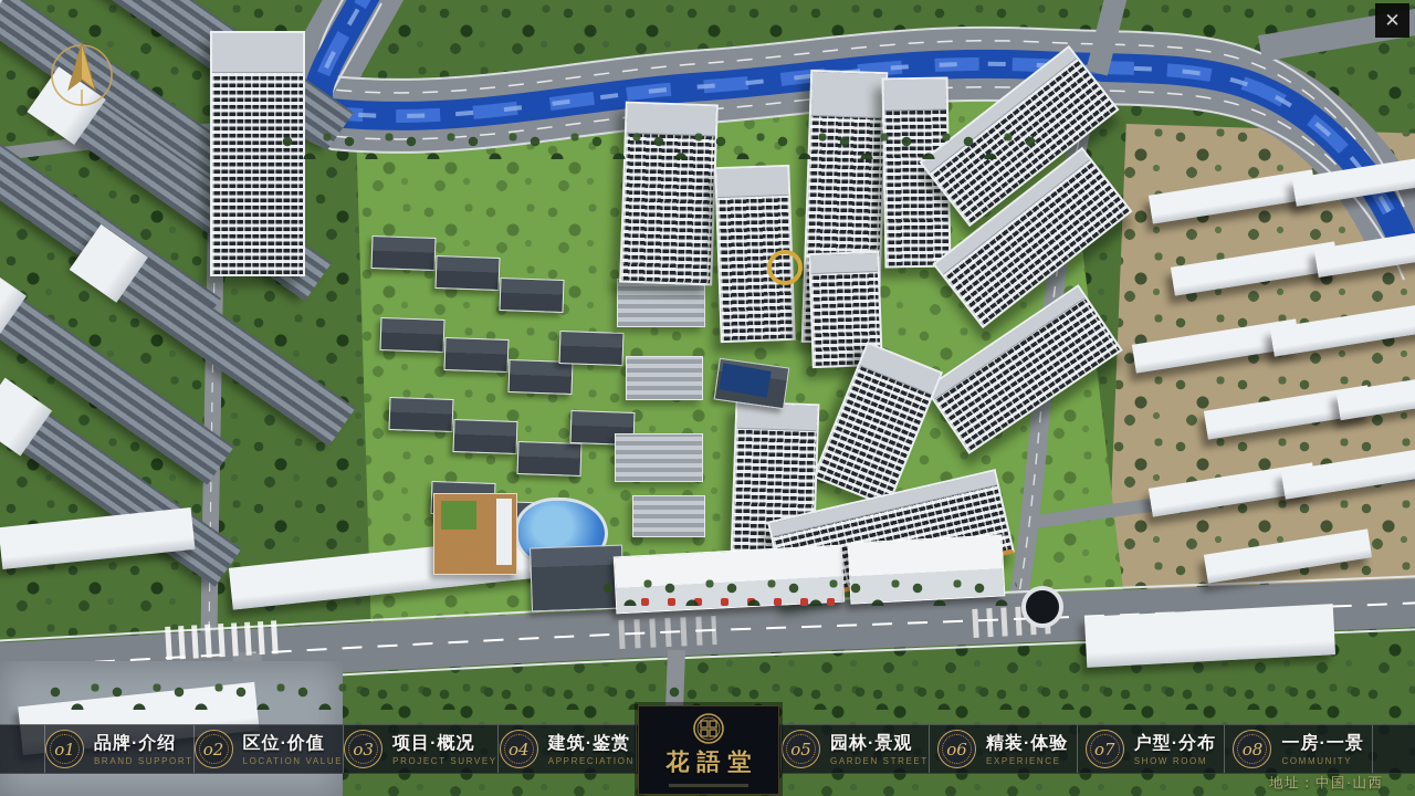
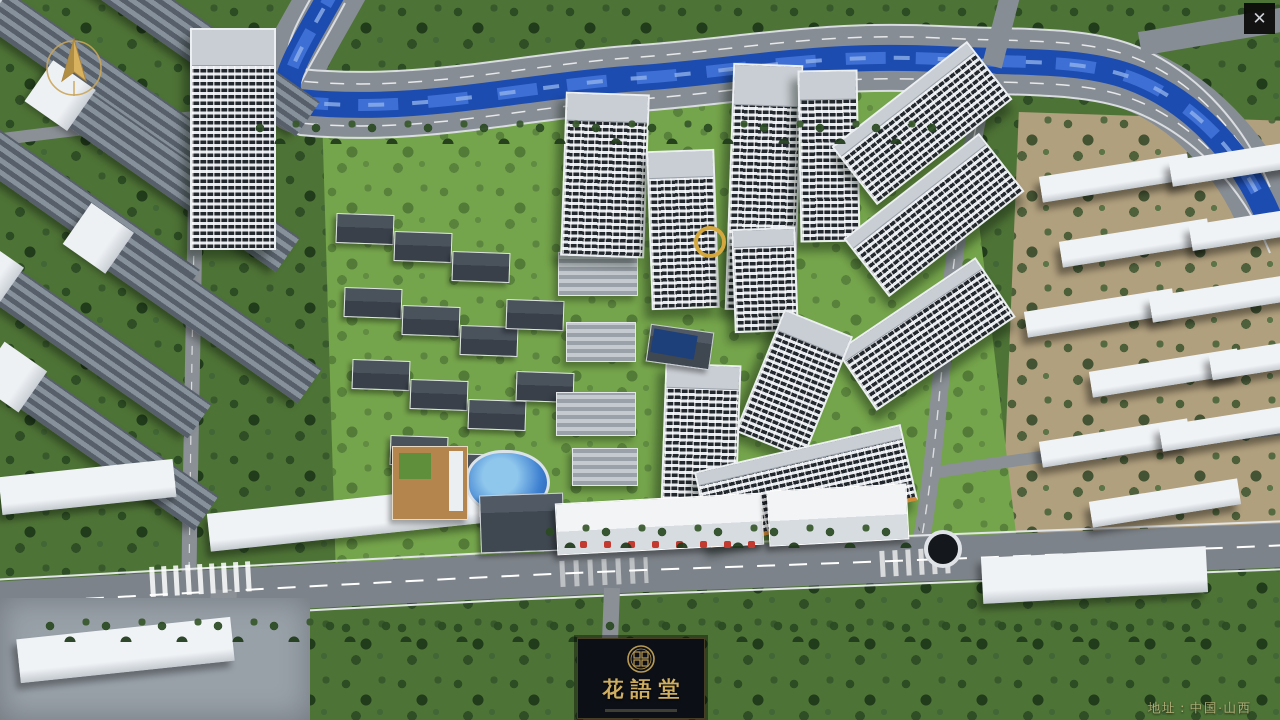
  ✕
- o1
- 品牌·介绍
- BRAND SUPPORT
- o2
- 区位·价值
- LOCATION VALUE
- o3
- 项目·概况
- PROJECT SURVEY
- o4
- 建筑·鉴赏
- APPRECIATION
- o5
- 园林·景观
- GARDEN STREET
- o6
- 精装·体验
- EXPERIENCE
- o7
- 户型·分布
- SHOW ROOM
- o8
- 一房·一景
- COMMUNITY
  花語堂
  地址：中国·山西
